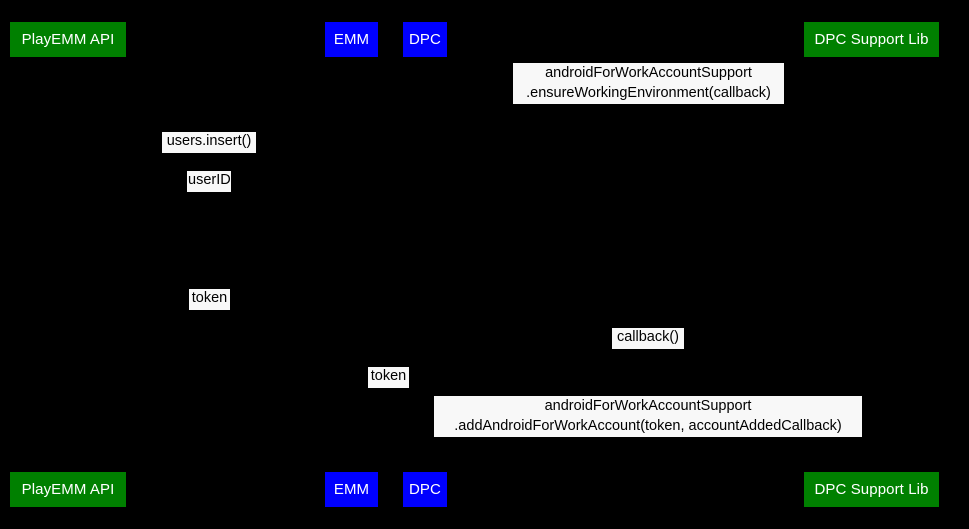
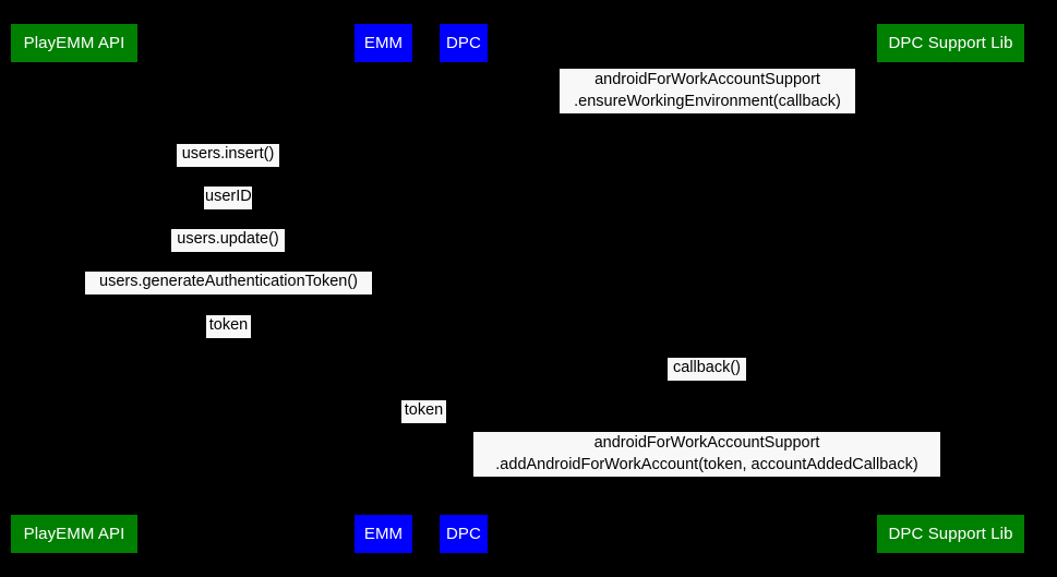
  PlayEMM API
  EMM
  DPC
  DPC Support Lib
  androidForWorkAccountSupport
  .ensureWorkingEnvironment(callback)
  users.insert()
  userID
+ users.update()
+ users.generateAuthenticationToken()
  token
  callback()
  token
  androidForWorkAccountSupport
  .addAndroidForWorkAccount(token, accountAddedCallback)
  PlayEMM API
  EMM
  DPC
  DPC Support Lib
